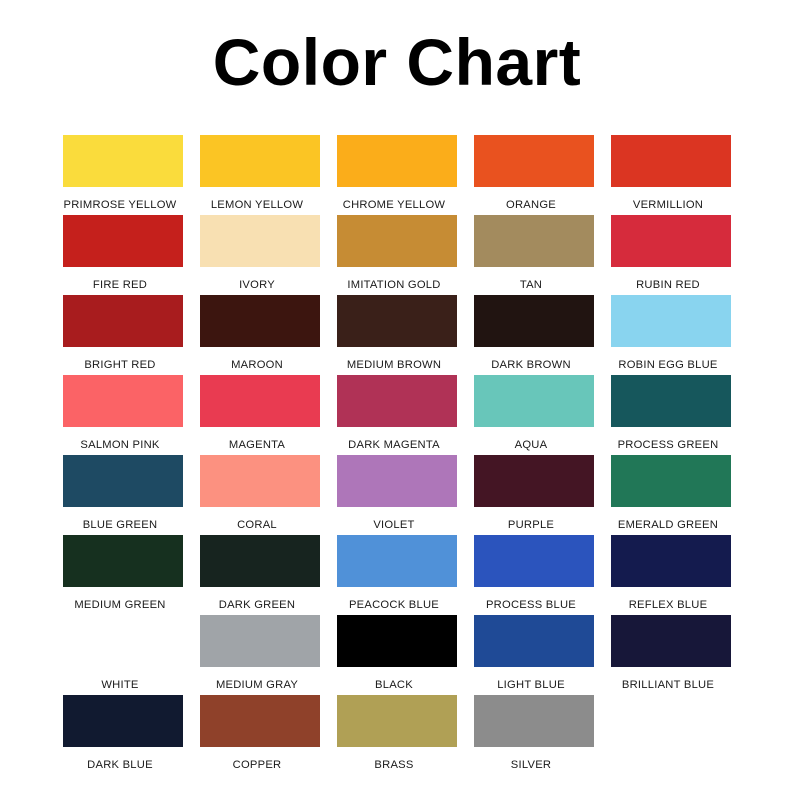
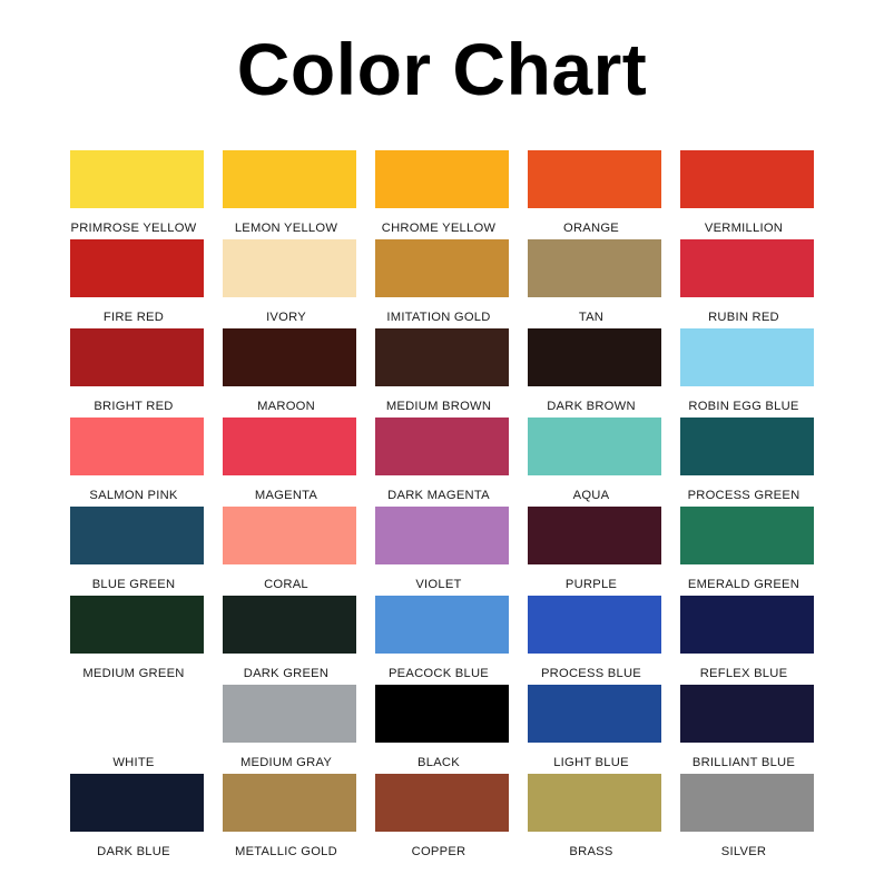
  Color Chart
  PRIMROSE YELLOW
  LEMON YELLOW
  CHROME YELLOW
  ORANGE
  VERMILLION
  FIRE RED
  IVORY
  IMITATION GOLD
  TAN
  RUBIN RED
  BRIGHT RED
  MAROON
  MEDIUM BROWN
  DARK BROWN
  ROBIN EGG BLUE
  SALMON PINK
  MAGENTA
  DARK MAGENTA
  AQUA
  PROCESS GREEN
  BLUE GREEN
  CORAL
  VIOLET
  PURPLE
  EMERALD GREEN
  MEDIUM GREEN
  DARK GREEN
  PEACOCK BLUE
  PROCESS BLUE
  REFLEX BLUE
  WHITE
  MEDIUM GRAY
  BLACK
  LIGHT BLUE
  BRILLIANT BLUE
  DARK BLUE
+ METALLIC GOLD
  COPPER
  BRASS
  SILVER
